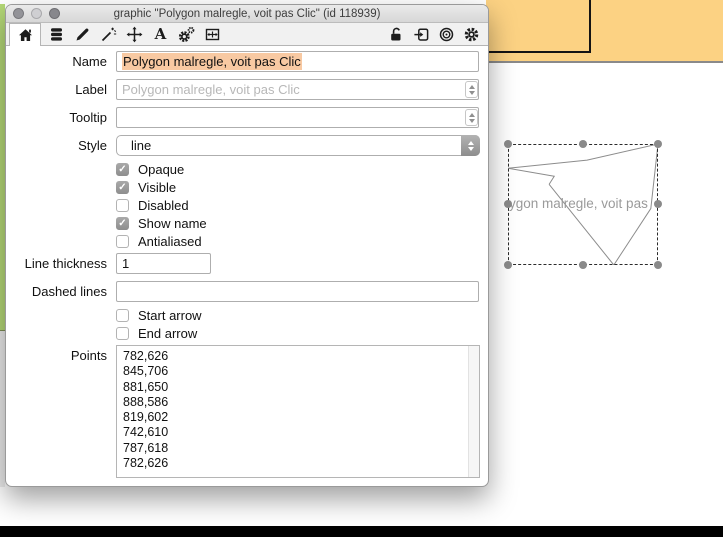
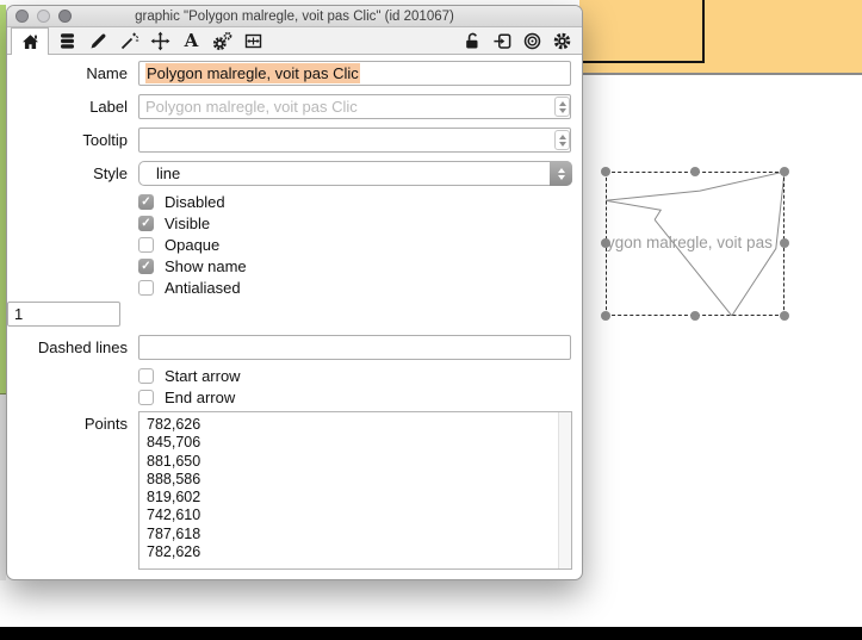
  ygon malregle, voit pas
- graphic "Polygon malregle, voit pas Clic" (id 118939)
+ graphic "Polygon malregle, voit pas Clic" (id 201067)
  A
  Name
  Polygon malregle, voit pas Clic
  Label
  Polygon malregle, voit pas Clic
  Tooltip
  Style
  line
- Opaque
+ Disabled
  Visible
- Disabled
+ Opaque
  Show name
  Antialiased
- Line thickness
  1
  Dashed lines
  Start arrow
  End arrow
  Points
  782,626
  845,706
  881,650
  888,586
  819,602
  742,610
  787,618
  782,626
